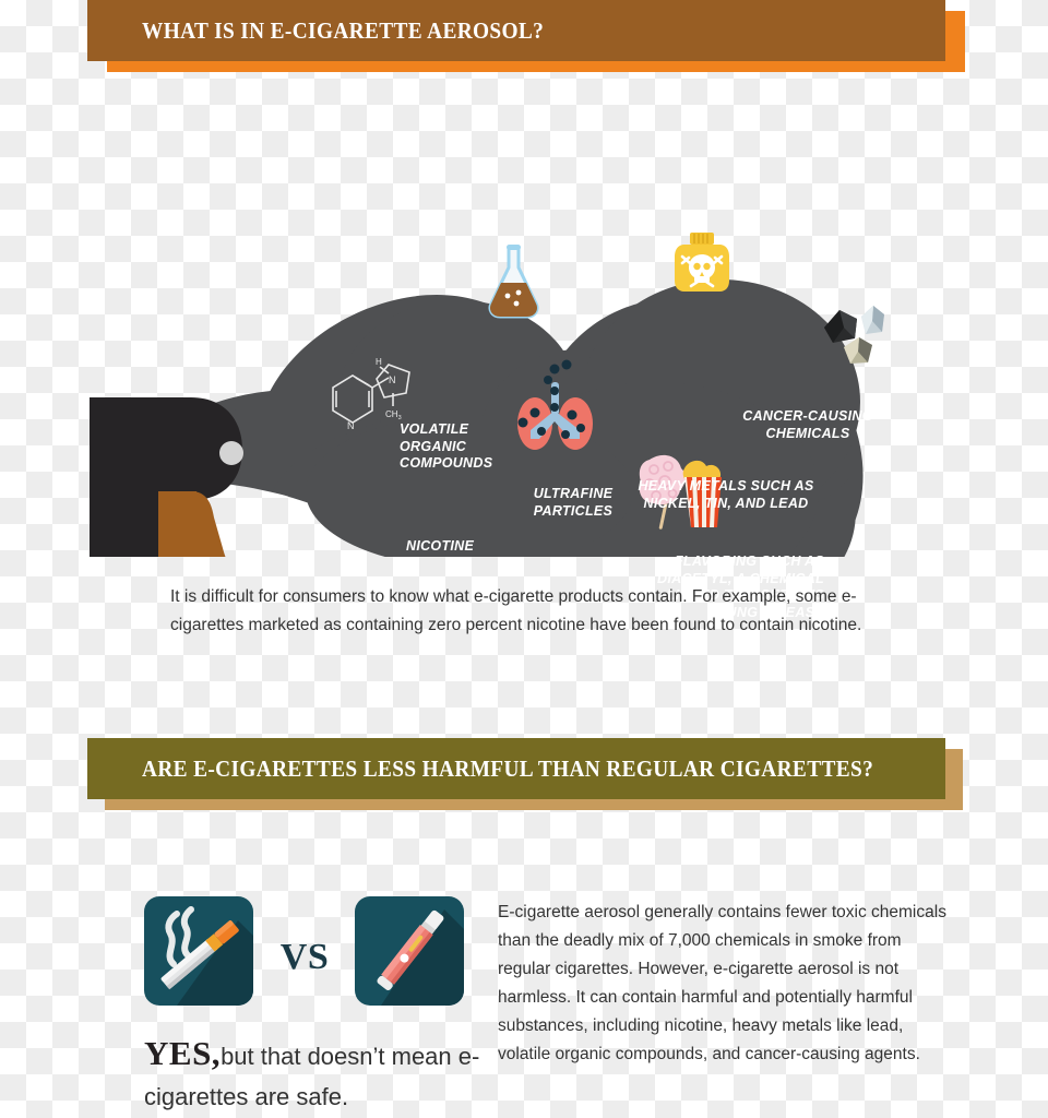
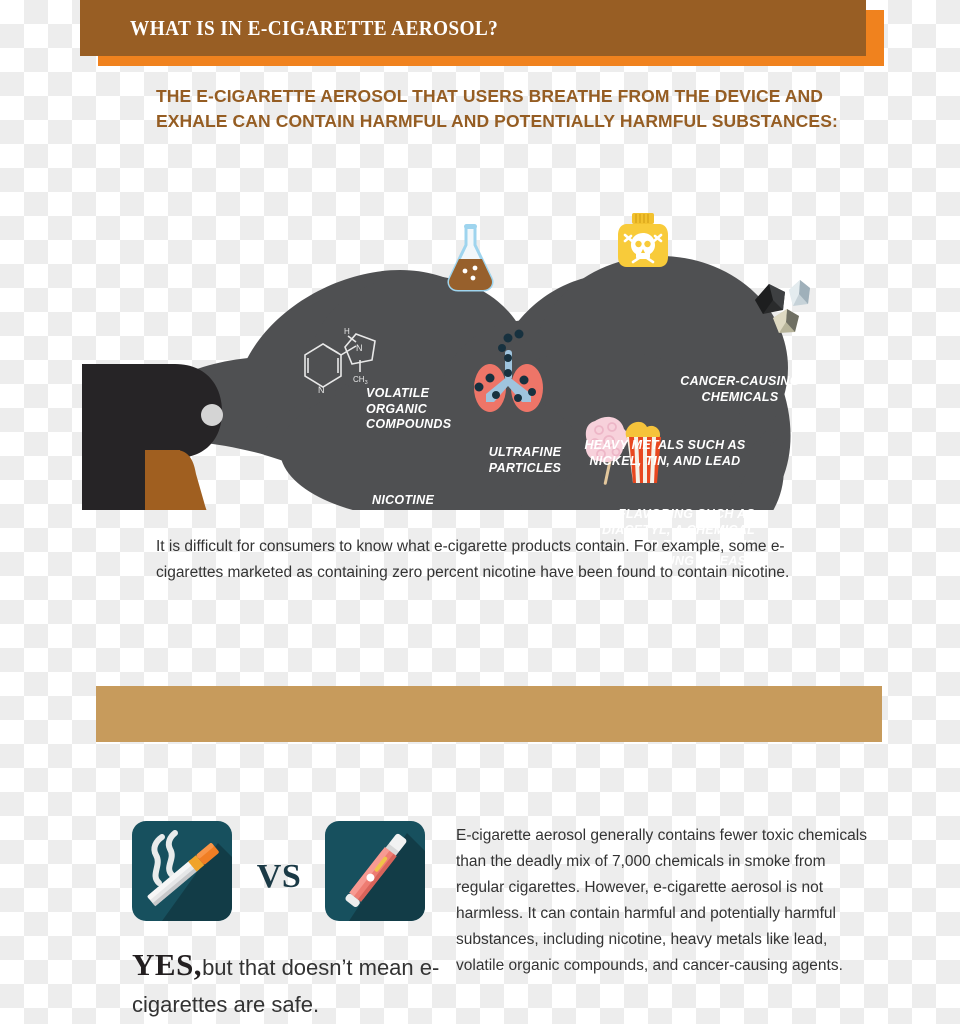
  WHAT IS IN E-CIGARETTE AEROSOL?
+ THE E-CIGARETTE AEROSOL THAT USERS BREATHE FROM THE DEVICE AND EXHALE CAN CONTAIN HARMFUL AND POTENTIALLY HARMFUL SUBSTANCES:
  N
  H
  N
  VOLATILE ORGANIC COMPOUNDS
  NICOTINE
  ULTRAFINE PARTICLES
  CANCER-CAUSING CHEMICALS
  HEAVY METALS SUCH AS NICKEL, TIN, AND LEAD
  FLAVORING SUCH AS LINKED TO A SERIOUS LUNG DISEASE
  It is difficult for consumers to know what e-cigarette products contain. For example, some e-cigarettes marketed as containing zero percent nicotine have been found to contain nicotine.
- ARE E-CIGARETTES LESS HARMFUL THAN REGULAR CIGARETTES?
  VS
  YES,but that doesn’t mean e-cigarettes are safe.
  E-cigarette aerosol generally contains fewer toxic chemicals than the deadly mix of 7,000 chemicals in smoke from regular cigarettes. However, e-cigarette aerosol is not harmless. It can contain harmful and potentially harmful substances, including nicotine, heavy metals like lead, volatile organic compounds, and cancer-causing agents.
